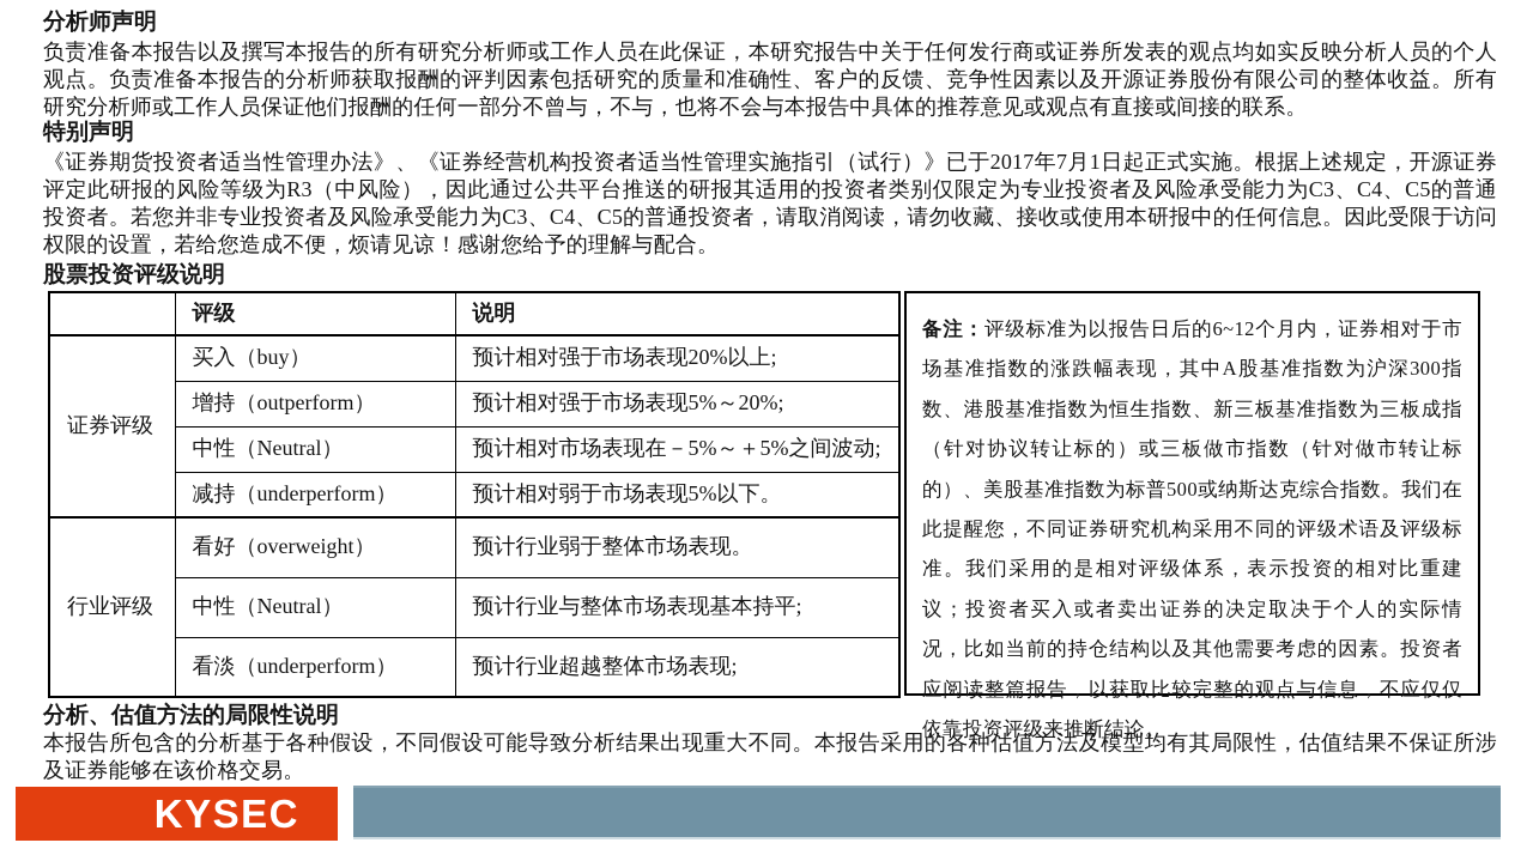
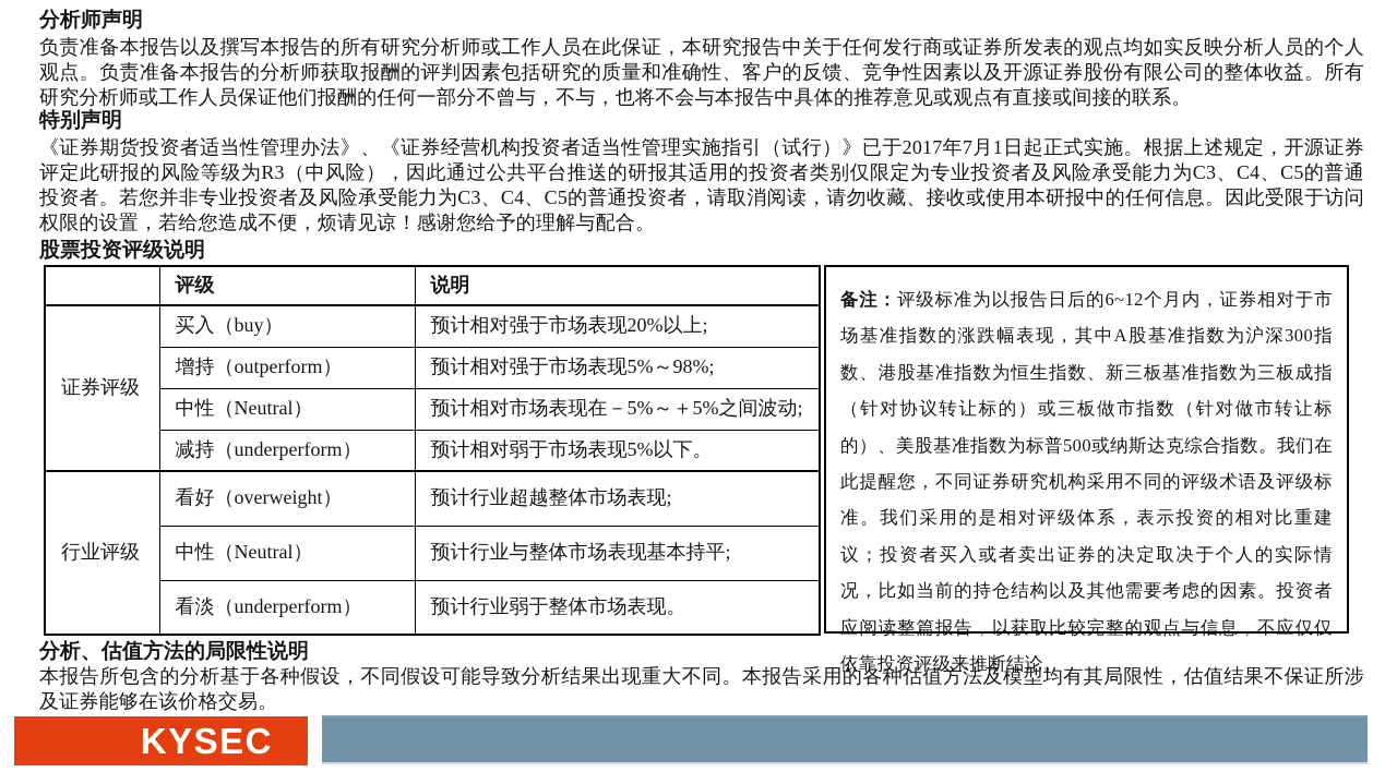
  分析师声明
  负责准备本报告以及撰写本报告的所有研究分析师或工作人员在此保证，本研究报告中关于任何发行商或证券所发表的观点均如实反映分析人员的个人观点。负责准备本报告的分析师获取报酬的评判因素包括研究的质量和准确性、客户的反馈、竞争性因素以及开源证券股份有限公司的整体收益。所有研究分析师或工作人员保证他们报酬的任何一部分不曾与，不与，也将不会与本报告中具体的推荐意见或观点有直接或间接的联系。
  特别声明
  《证券期货投资者适当性管理办法》、《证券经营机构投资者适当性管理实施指引（试行）》已于2017年7月1日起正式实施。根据上述规定，开源证券评定此研报的风险等级为R3（中风险），因此通过公共平台推送的研报其适用的投资者类别仅限定为专业投资者及风险承受能力为C3、C4、C5的普通投资者。若您并非专业投资者及风险承受能力为C3、C4、C5的普通投资者，请取消阅读，请勿收藏、接收或使用本研报中的任何信息。因此受限于访问权限的设置，若给您造成不便，烦请见谅！感谢您给予的理解与配合。
  股票投资评级说明
  	评级	说明
  证券评级	买入（buy）	预计相对强于市场表现20%以上;
- 增持（outperform）	预计相对强于市场表现5%～20%;
+ 增持（outperform）	预计相对强于市场表现5%～98%;
  中性（Neutral）	预计相对市场表现在－5%～＋5%之间波动;
  减持（underperform）	预计相对弱于市场表现5%以下。
- 行业评级	看好（overweight）	预计行业弱于整体市场表现。
+ 行业评级	看好（overweight）	预计行业超越整体市场表现;
  中性（Neutral）	预计行业与整体市场表现基本持平;
- 看淡（underperform）	预计行业超越整体市场表现;
+ 看淡（underperform）	预计行业弱于整体市场表现。
  备注：评级标准为以报告日后的6~12个月内，证券相对于市场基准指数的涨跌幅表现，其中A股基准指数为沪深300指数、港股基准指数为恒生指数、新三板基准指数为三板成指（针对协议转让标的）或三板做市指数（针对做市转让标的）、美股基准指数为标普500或纳斯达克综合指数。我们在此提醒您，不同证券研究机构采用不同的评级术语及评级标准。我们采用的是相对评级体系，表示投资的相对比重建议；投资者买入或者卖出证券的决定取决于个人的实际情况，比如当前的持仓结构以及其他需要考虑的因素。投资者应阅读整篇报告，以获取比较完整的观点与信息，不应仅仅依靠投资评级来推断结论。
  分析、估值方法的局限性说明
  本报告所包含的分析基于各种假设，不同假设可能导致分析结果出现重大不同。本报告采用的各种估值方法及模型均有其局限性，估值结果不保证所涉及证券能够在该价格交易。
  KYSEC
